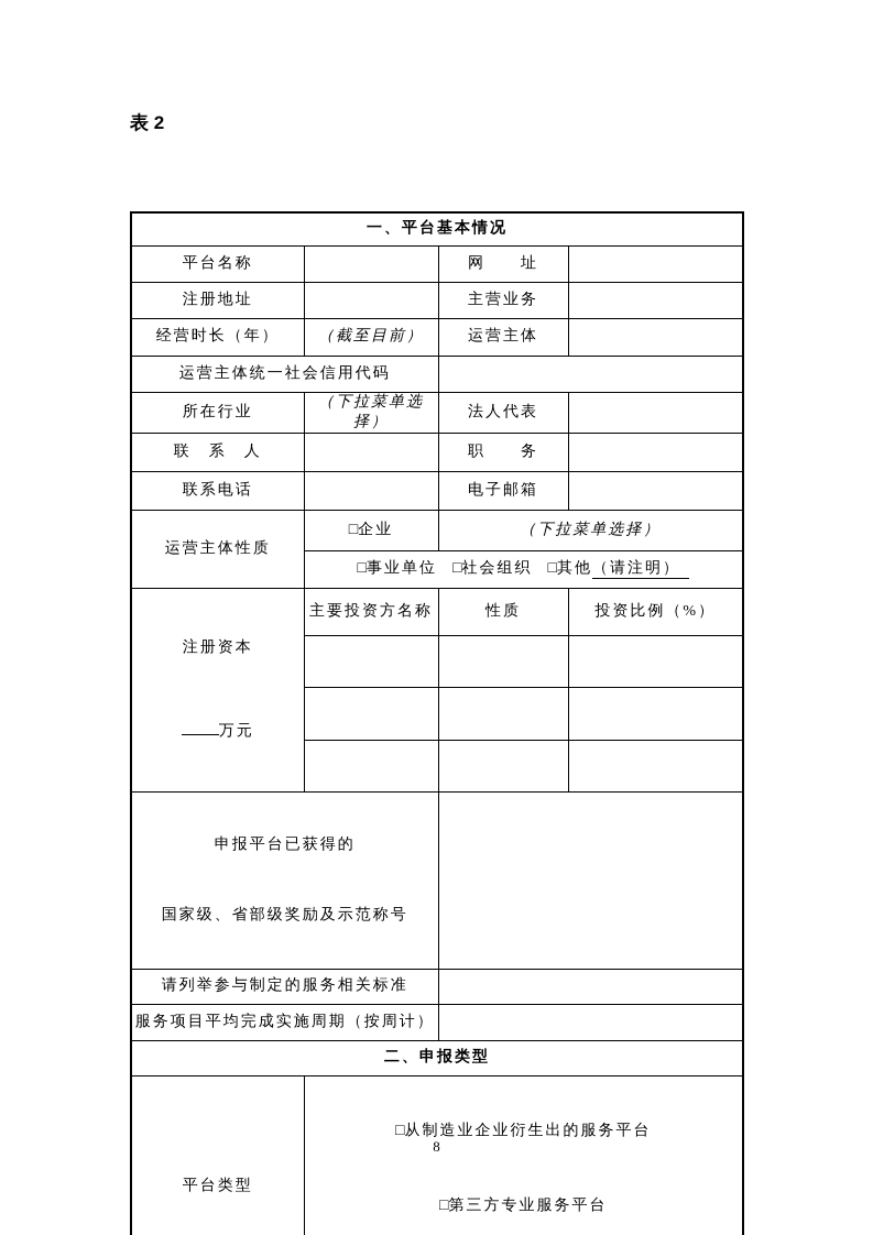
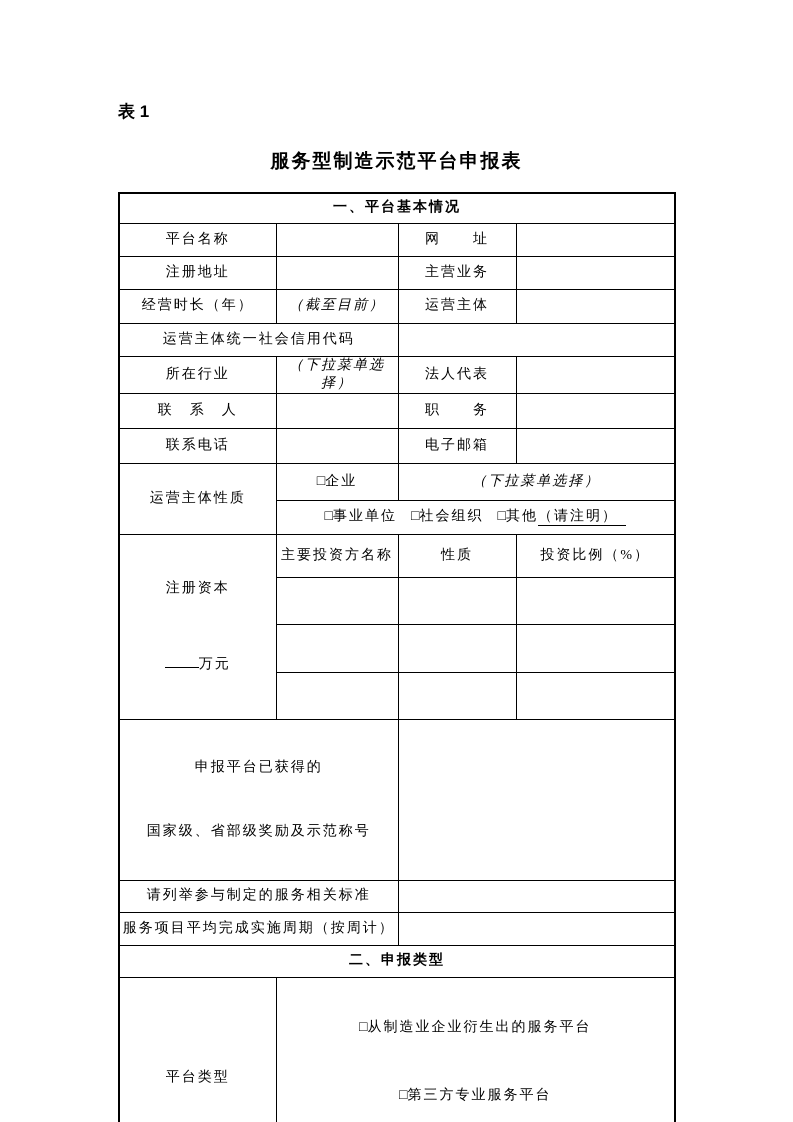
- 表 2
+ 表 1
+ 服务型制造示范平台申报表
  一、平台基本情况
  平台名称		网 址
  注册地址		主营业务
  经营时长（年）	（截至目前）	运营主体
  运营主体统一社会信用代码
  所在行业	（下拉菜单选择）	法人代表
  联 系 人		职 务
  联系电话		电子邮箱
  运营主体性质	□企业	（下拉菜单选择）
  □事业单位 □社会组织 □其他（请注明）
  注册资本 万元	主要投资方名称	性质	投资比例（%）
  申报平台已获得的 国家级、省部级奖励及示范称号
  请列举参与制定的服务相关标准
  服务项目平均完成实施周期（按周计）
  二、申报类型
  平台类型	□从制造业企业衍生出的服务平台 □第三方专业服务平台
- 8
